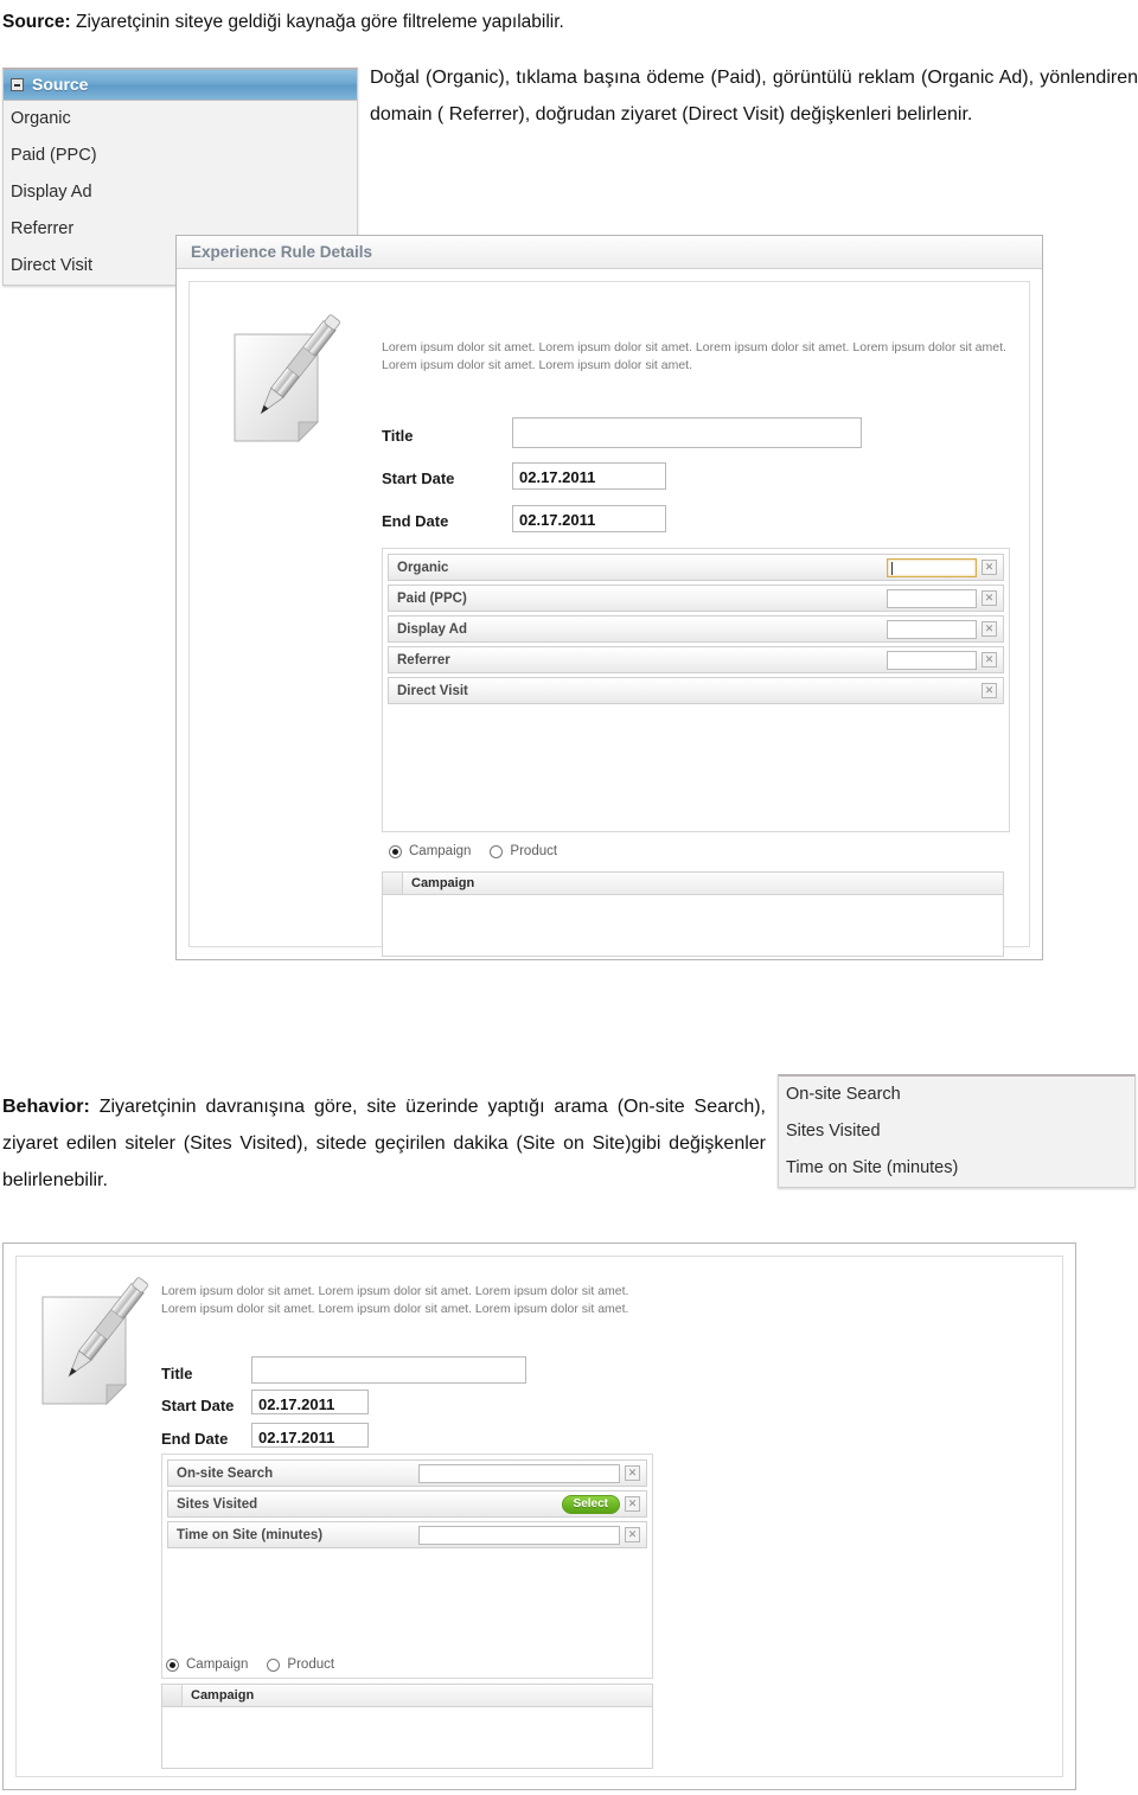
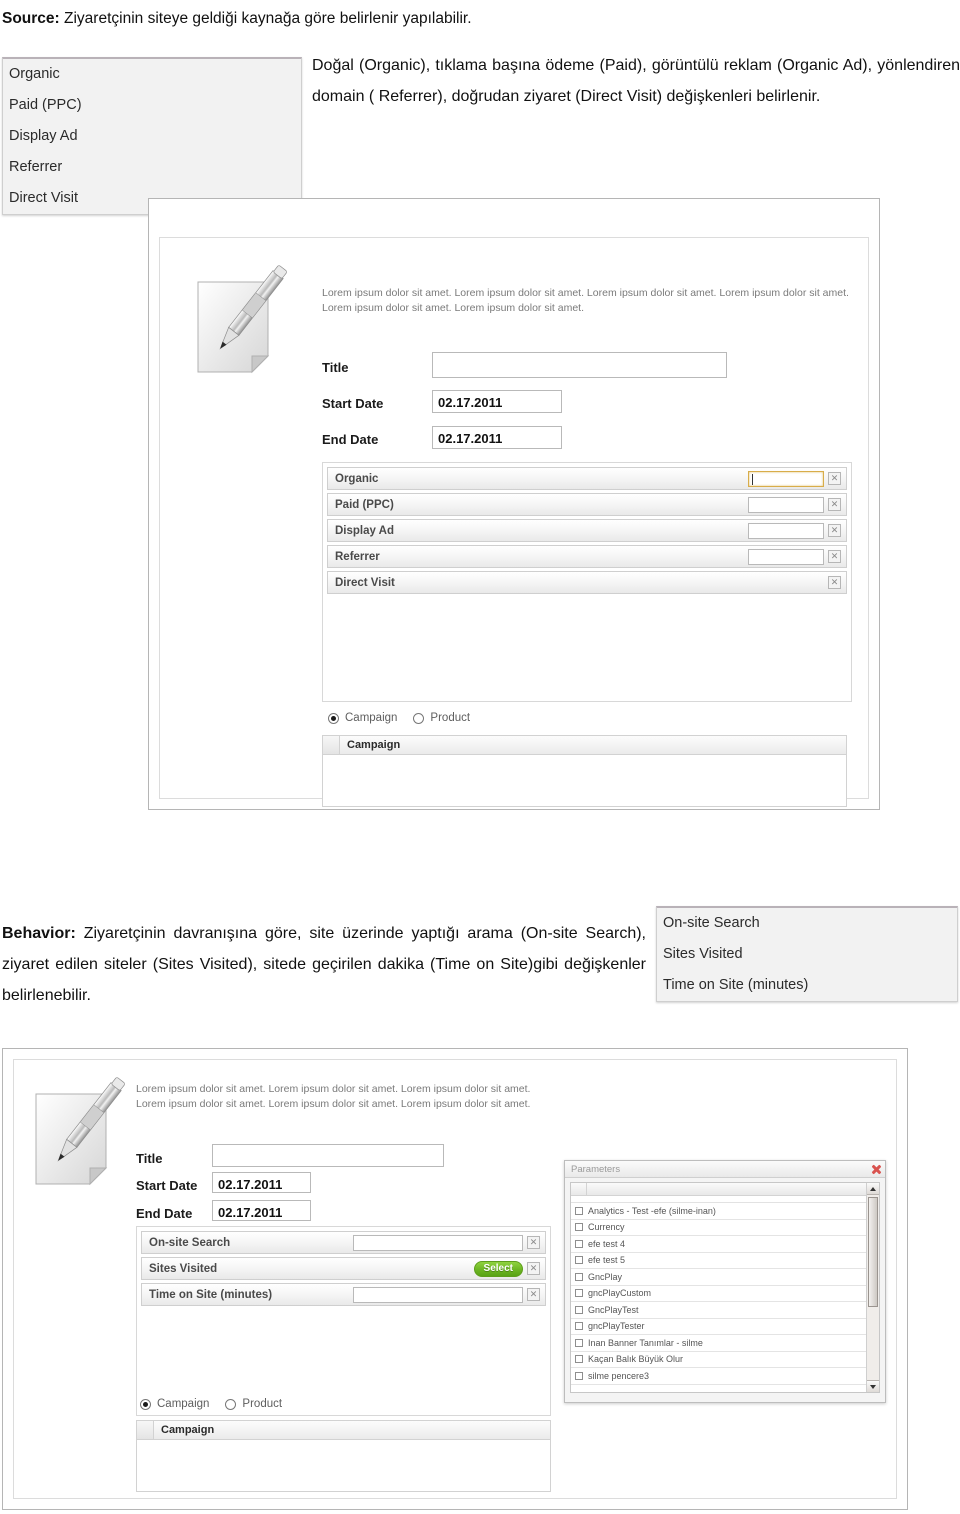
- Source: Ziyaretçinin siteye geldiği kaynağa göre filtreleme yapılabilir.
+ Source: Ziyaretçinin siteye geldiği kaynağa göre belirlenir yapılabilir.
  Doğal (Organic), tıklama başına ödeme (Paid), görüntülü reklam (Organic Ad), yönlendiren domain ( Referrer), doğrudan ziyaret (Direct Visit) değişkenleri belirlenir.
- Source
  Organic
  Paid (PPC)
  Display Ad
  Referrer
  Direct Visit
- Experience Rule Details
  Lorem ipsum dolor sit amet. Lorem ipsum dolor sit amet. Lorem ipsum dolor sit amet. Lorem ipsum dolor sit amet. Lorem ipsum dolor sit amet. Lorem ipsum dolor sit amet.
  Title
  Start Date
  02.17.2011
  End Date
  02.17.2011
  Organic
  ✕
  Paid (PPC)
  ✕
  Display Ad
  ✕
  Referrer
  ✕
  Direct Visit
  ✕
  Campaign
  Product
  Campaign
- Behavior: Ziyaretçinin davranışına göre, site üzerinde yaptığı arama (On-site Search), ziyaret edilen siteler (Sites Visited), sitede geçirilen dakika (Site on Site)gibi değişkenler belirlenebilir.
+ Behavior: Ziyaretçinin davranışına göre, site üzerinde yaptığı arama (On-site Search), ziyaret edilen siteler (Sites Visited), sitede geçirilen dakika (Time on Site)gibi değişkenler belirlenebilir.
  On-site Search
  Sites Visited
  Time on Site (minutes)
  Lorem ipsum dolor sit amet. Lorem ipsum dolor sit amet. Lorem ipsum dolor sit amet. Lorem ipsum dolor sit amet. Lorem ipsum dolor sit amet. Lorem ipsum dolor sit amet.
  Title
  Start Date
  02.17.2011
  End Date
  02.17.2011
  On-site Search
  ✕
  Sites Visited
  Select
  ✕
  Time on Site (minutes)
  ✕
  Campaign
  Product
  Campaign
+ Parameters
+ Analytics - Test -efe (silme-inan)
+ Currency
+ efe test 4
+ efe test 5
+ GncPlay
+ gncPlayCustom
+ GncPlayTest
+ gncPlayTester
+ Inan Banner Tanımlar - silme
+ Kaçan Balık Büyük Olur
+ silme pencere3
